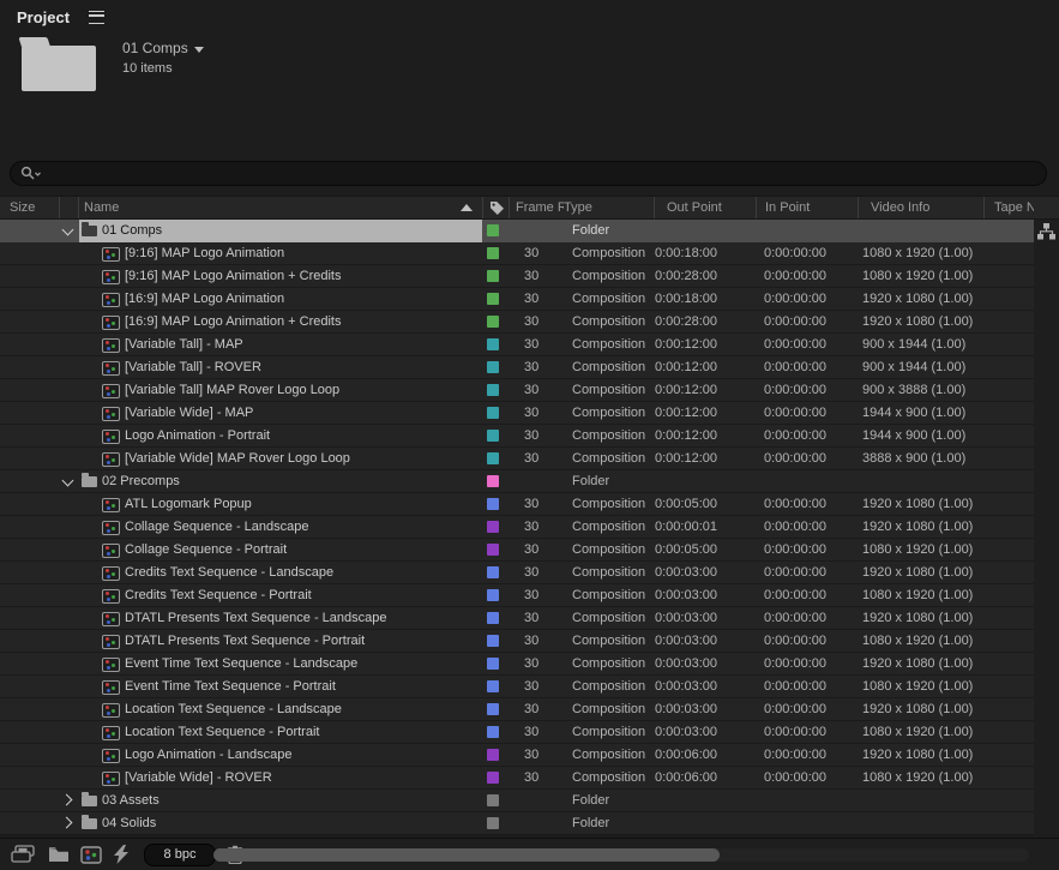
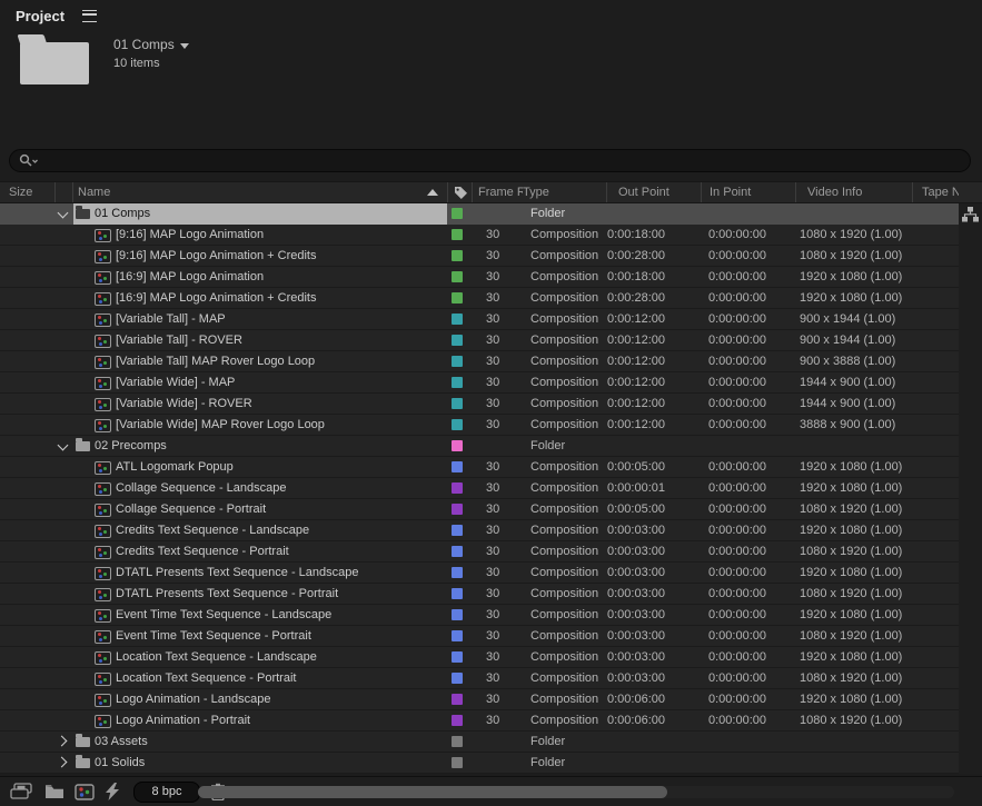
  Project
  01 Comps
  10 items
  Size
  Name
  Type
  Out Point
  In Point
  Video Info
  01 Comps
  Folder
  [9:16] MAP Logo Animation
  30
  Composition
  0:00:18:00
  0:00:00:00
  1080 x 1920 (1.00)
  [9:16] MAP Logo Animation + Credits
  30
  Composition
  0:00:28:00
  0:00:00:00
  1080 x 1920 (1.00)
  [16:9] MAP Logo Animation
  30
  Composition
  0:00:18:00
  0:00:00:00
  1920 x 1080 (1.00)
  [16:9] MAP Logo Animation + Credits
  30
  Composition
  0:00:28:00
  0:00:00:00
  1920 x 1080 (1.00)
  [Variable Tall] - MAP
  30
  Composition
  0:00:12:00
  0:00:00:00
  900 x 1944 (1.00)
  [Variable Tall] - ROVER
  30
  Composition
  0:00:12:00
  0:00:00:00
  900 x 1944 (1.00)
  [Variable Tall] MAP Rover Logo Loop
  30
  Composition
  0:00:12:00
  0:00:00:00
  900 x 3888 (1.00)
  [Variable Wide] - MAP
  30
  Composition
  0:00:12:00
  0:00:00:00
  1944 x 900 (1.00)
- Logo Animation - Portrait
+ [Variable Wide] - ROVER
  30
  Composition
  0:00:12:00
  0:00:00:00
  1944 x 900 (1.00)
  [Variable Wide] MAP Rover Logo Loop
  30
  Composition
  0:00:12:00
  0:00:00:00
  3888 x 900 (1.00)
  02 Precomps
  Folder
  ATL Logomark Popup
  30
  Composition
  0:00:05:00
  0:00:00:00
  1920 x 1080 (1.00)
  Collage Sequence - Landscape
  30
  Composition
  0:00:00:01
  0:00:00:00
  1920 x 1080 (1.00)
  Collage Sequence - Portrait
  30
  Composition
  0:00:05:00
  0:00:00:00
  1080 x 1920 (1.00)
  Credits Text Sequence - Landscape
  30
  Composition
  0:00:03:00
  0:00:00:00
  1920 x 1080 (1.00)
  Credits Text Sequence - Portrait
  30
  Composition
  0:00:03:00
  0:00:00:00
  1080 x 1920 (1.00)
  DTATL Presents Text Sequence - Landscape
  30
  Composition
  0:00:03:00
  0:00:00:00
  1920 x 1080 (1.00)
  DTATL Presents Text Sequence - Portrait
  30
  Composition
  0:00:03:00
  0:00:00:00
  1080 x 1920 (1.00)
  Event Time Text Sequence - Landscape
  30
  Composition
  0:00:03:00
  0:00:00:00
  1920 x 1080 (1.00)
  Event Time Text Sequence - Portrait
  30
  Composition
  0:00:03:00
  0:00:00:00
  1080 x 1920 (1.00)
  Location Text Sequence - Landscape
  30
  Composition
  0:00:03:00
  0:00:00:00
  1920 x 1080 (1.00)
  Location Text Sequence - Portrait
  30
  Composition
  0:00:03:00
  0:00:00:00
  1080 x 1920 (1.00)
  Logo Animation - Landscape
  30
  Composition
  0:00:06:00
  0:00:00:00
  1920 x 1080 (1.00)
- [Variable Wide] - ROVER
+ Logo Animation - Portrait
  30
  Composition
  0:00:06:00
  0:00:00:00
  1080 x 1920 (1.00)
  03 Assets
  Folder
- 04 Solids
+ 01 Solids
  Folder
  8 bpc
